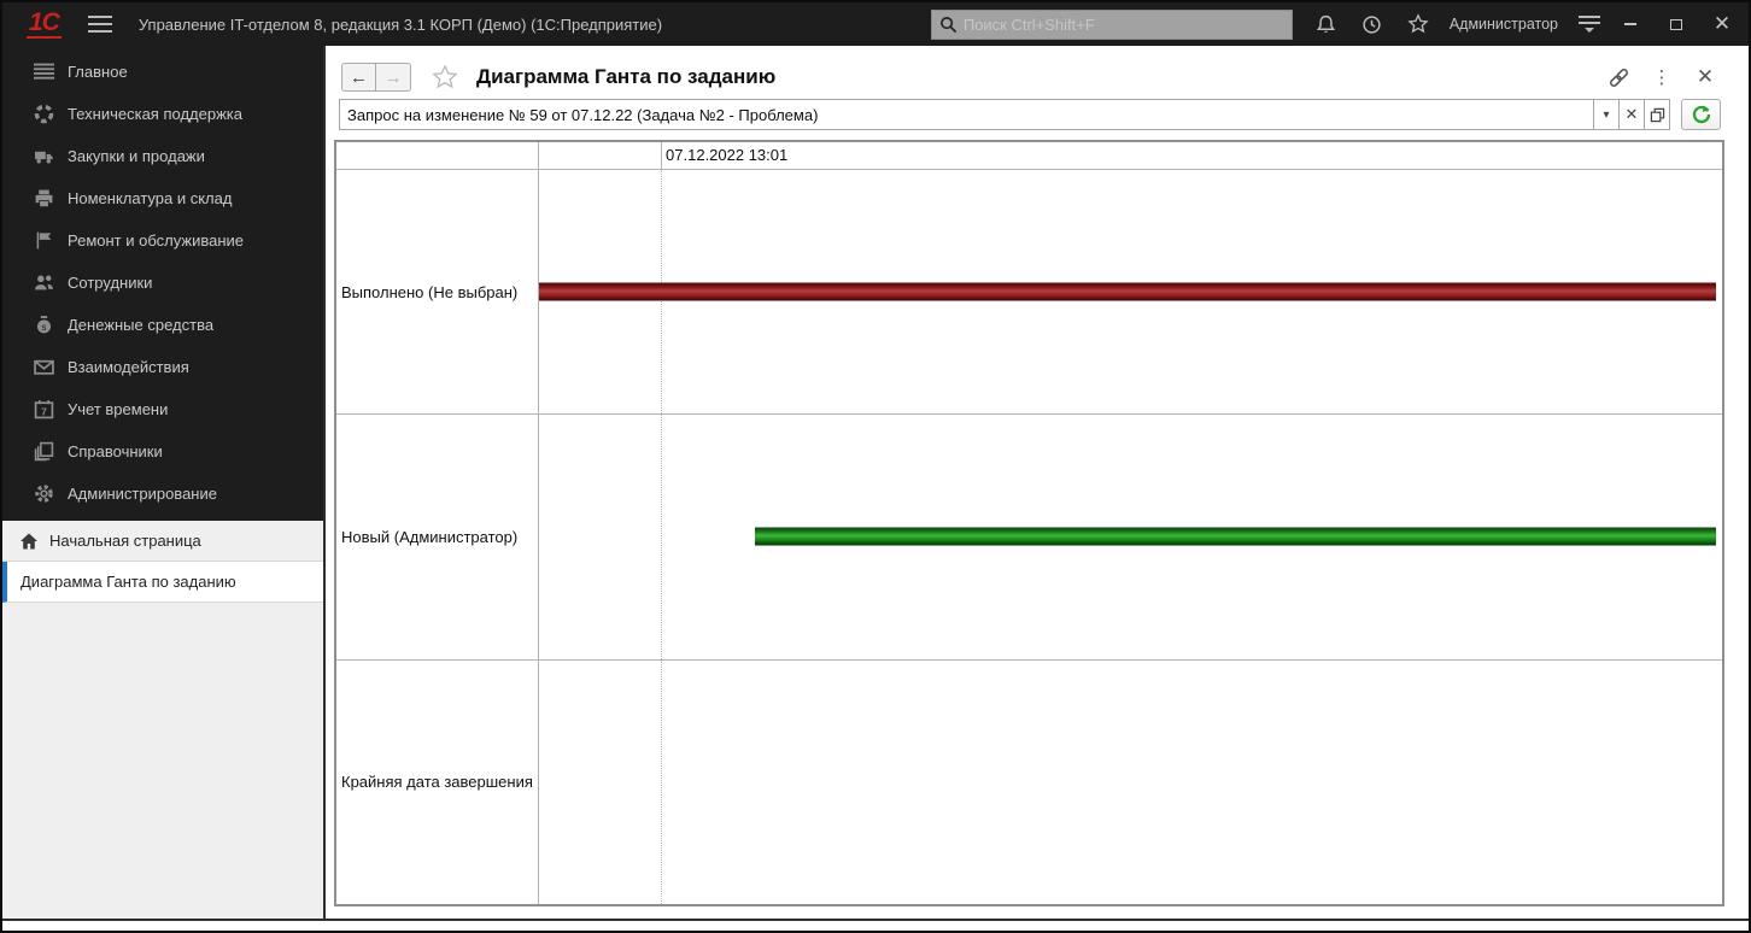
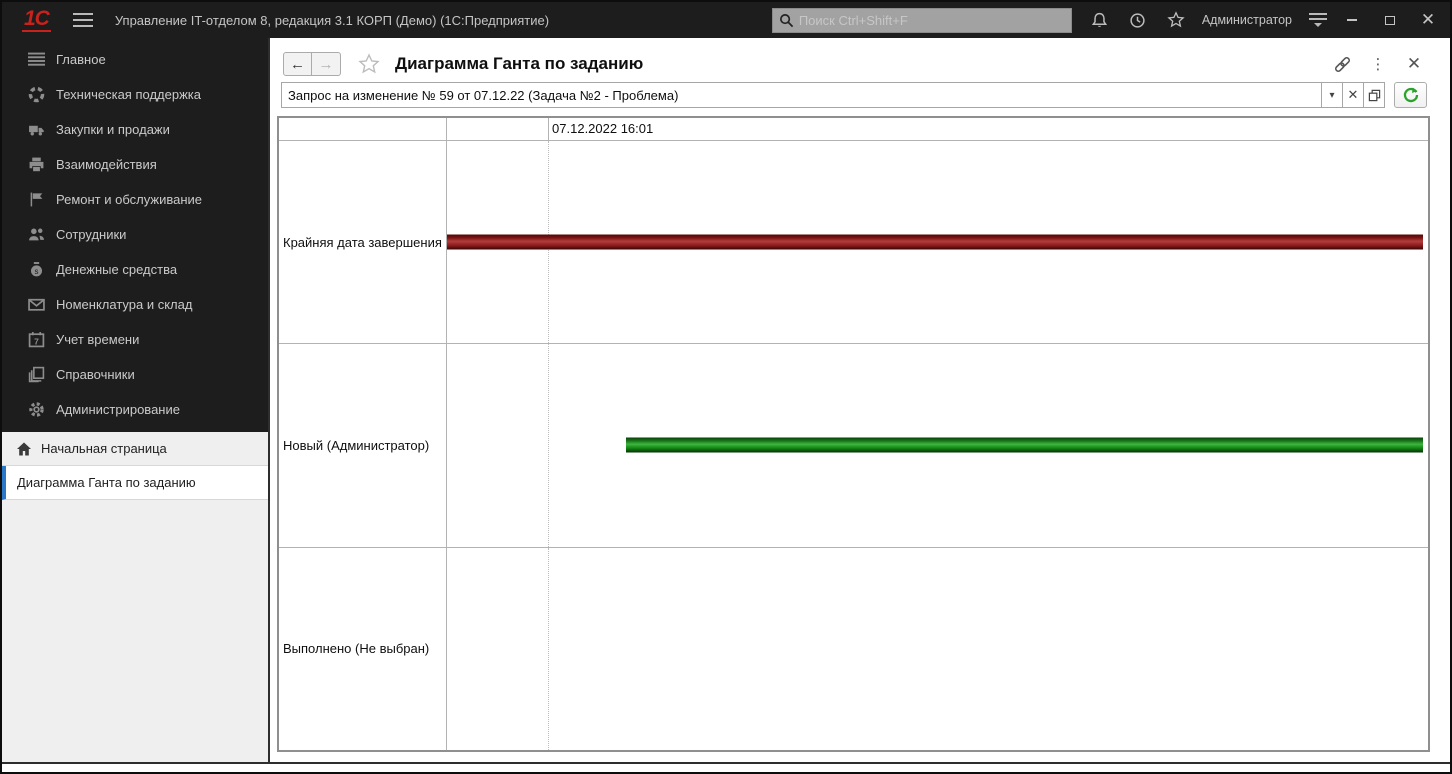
  1С
  Управление IT-отделом 8, редакция 3.1 КОРП (Демо) (1С:Предприятие)
  Поиск Ctrl+Shift+F
  Администратор
  ✕
  Главное
  Техническая поддержка
  Закупки и продажи
- Номенклатура и склад
+ Взаимодействия
  Ремонт и обслуживание
  Сотрудники
  s
  Денежные средства
- Взаимодействия
+ Номенклатура и склад
  7
  Учет времени
  Справочники
  Администрирование
  Начальная страница
  Диаграмма Ганта по заданию
  ←
  →
  Диаграмма Ганта по заданию
  ⋮
  ✕
  Запрос на изменение № 59 от 07.12.22 (Задача №2 - Проблема)
  ▾
  ✕
- 07.12.2022 13:01
+ 07.12.2022 16:01
- Выполнено (Не выбран)
+ Крайняя дата завершения
  Новый (Администратор)
- Крайняя дата завершения
+ Выполнено (Не выбран)
